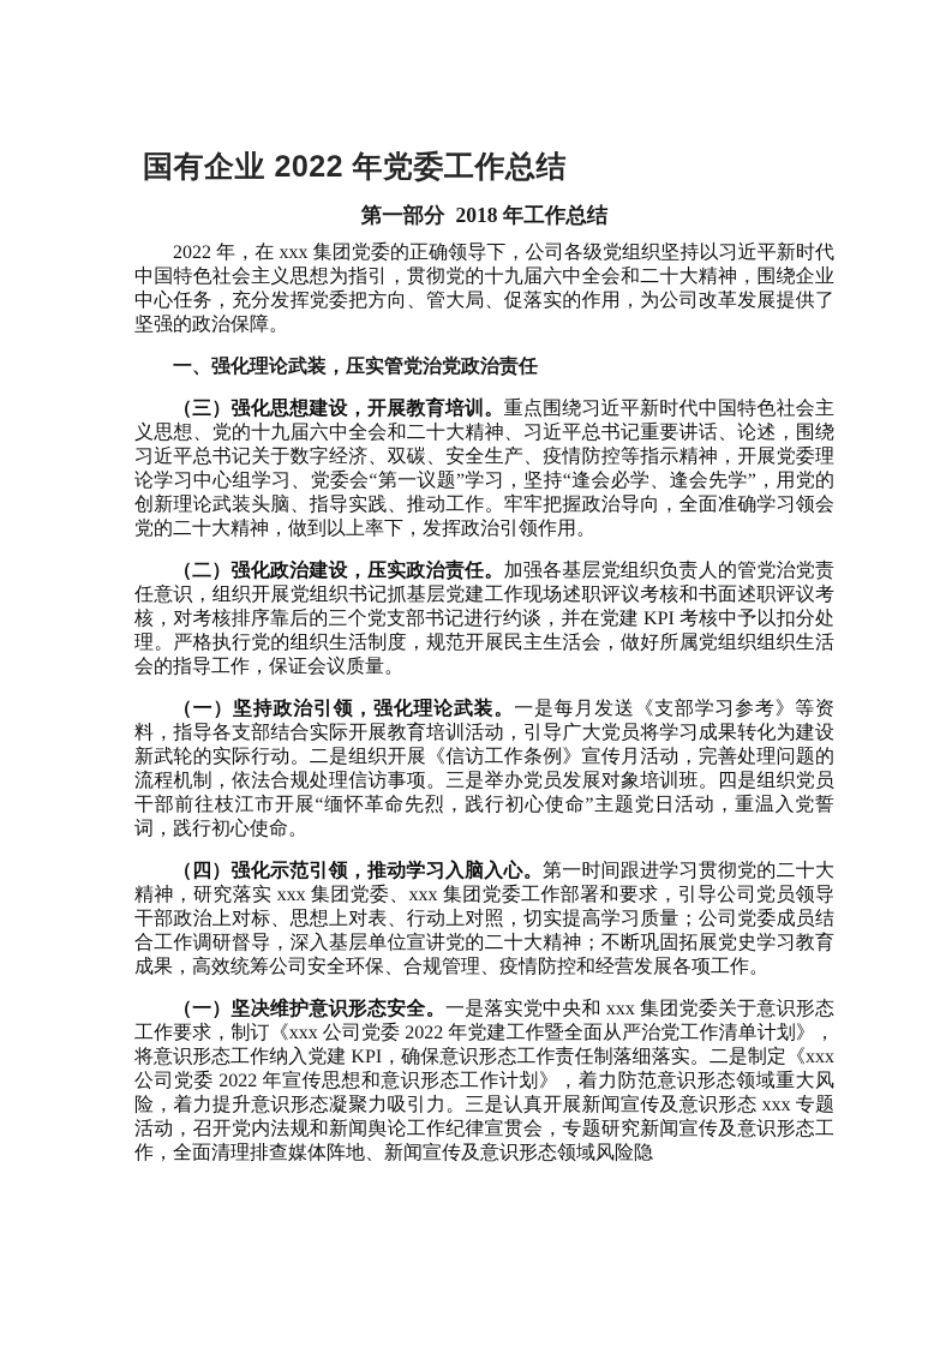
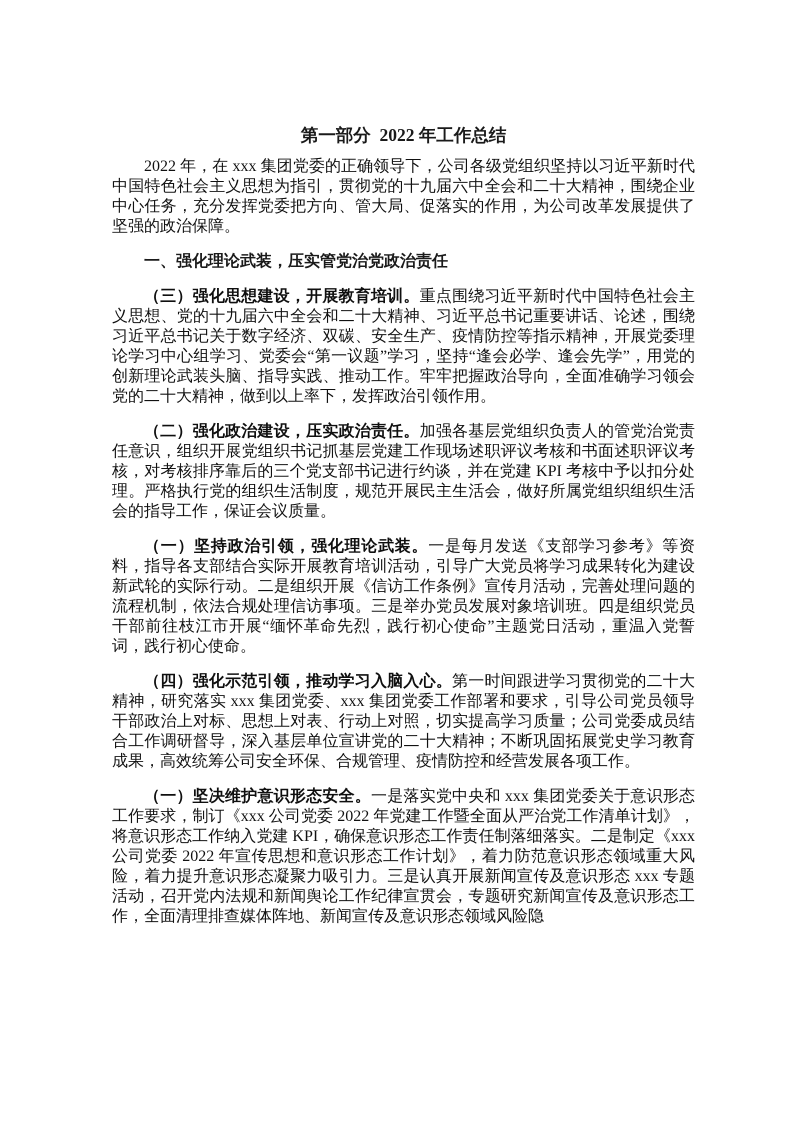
- 国有企业 2022 年党委工作总结
- 第一部分 2018 年工作总结
+ 第一部分 2022 年工作总结
  2022 年，在 xxx 集团党委的正确领导下，公司各级党组织坚持以习近平新时代中国特色社会主义思想为指引，贯彻党的十九届六中全会和二十大精神，围绕企业中心任务，充分发挥党委把方向、管大局、促落实的作用，为公司改革发展提供了坚强的政治保障。
  一、强化理论武装，压实管党治党政治责任
  （三）强化思想建设，开展教育培训。重点围绕习近平新时代中国特色社会主义思想、党的十九届六中全会和二十大精神、习近平总书记重要讲话、论述，围绕习近平总书记关于数字经济、双碳、安全生产、疫情防控等指示精神，开展党委理论学习中心组学习、党委会“第一议题”学习，坚持“逢会必学、逢会先学”，用党的创新理论武装头脑、指导实践、推动工作。牢牢把握政治导向，全面准确学习领会党的二十大精神，做到以上率下，发挥政治引领作用。
  （二）强化政治建设，压实政治责任。加强各基层党组织负责人的管党治党责任意识，组织开展党组织书记抓基层党建工作现场述职评议考核和书面述职评议考核，对考核排序靠后的三个党支部书记进行约谈，并在党建 KPI 考核中予以扣分处理。严格执行党的组织生活制度，规范开展民主生活会，做好所属党组织组织生活会的指导工作，保证会议质量。
  （一）坚持政治引领，强化理论武装。一是每月发送《支部学习参考》等资料，指导各支部结合实际开展教育培训活动，引导广大党员将学习成果转化为建设新武轮的实际行动。二是组织开展《信访工作条例》宣传月活动，完善处理问题的流程机制，依法合规处理信访事项。三是举办党员发展对象培训班。四是组织党员干部前往枝江市开展“缅怀革命先烈，践行初心使命”主题党日活动，重温入党誓词，践行初心使命。
  （四）强化示范引领，推动学习入脑入心。第一时间跟进学习贯彻党的二十大精神，研究落实 xxx 集团党委、xxx 集团党委工作部署和要求，引导公司党员领导干部政治上对标、思想上对表、行动上对照，切实提高学习质量；公司党委成员结合工作调研督导，深入基层单位宣讲党的二十大精神；不断巩固拓展党史学习教育成果，高效统筹公司安全环保、合规管理、疫情防控和经营发展各项工作。
  （一）坚决维护意识形态安全。一是落实党中央和 xxx 集团党委关于意识形态工作要求，制订《xxx 公司党委 2022 年党建工作暨全面从严治党工作清单计划》，将意识形态工作纳入党建 KPI，确保意识形态工作责任制落细落实。二是制定《xxx 公司党委 2022 年宣传思想和意识形态工作计划》，着力防范意识形态领域重大风险，着力提升意识形态凝聚力吸引力。三是认真开展新闻宣传及意识形态 xxx 专题活动，召开党内法规和新闻舆论工作纪律宣贯会，专题研究新闻宣传及意识形态工作，全面清理排查媒体阵地、新闻宣传及意识形态领域风险隐
